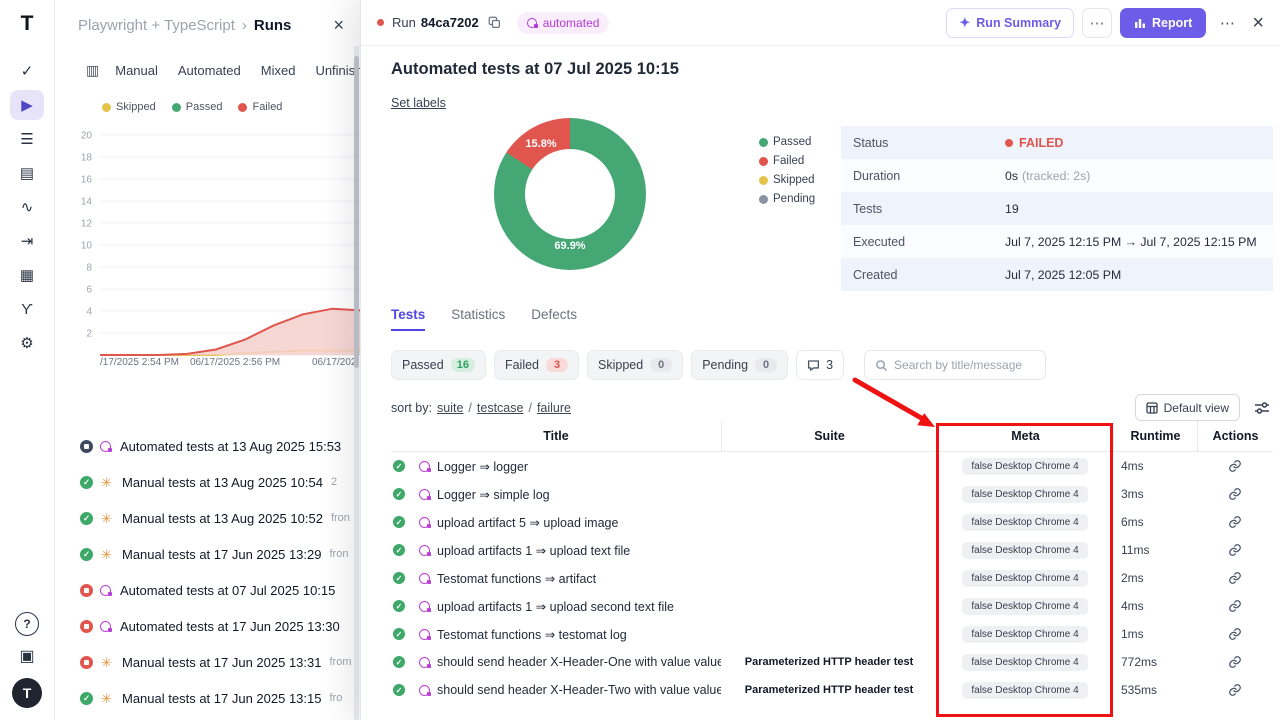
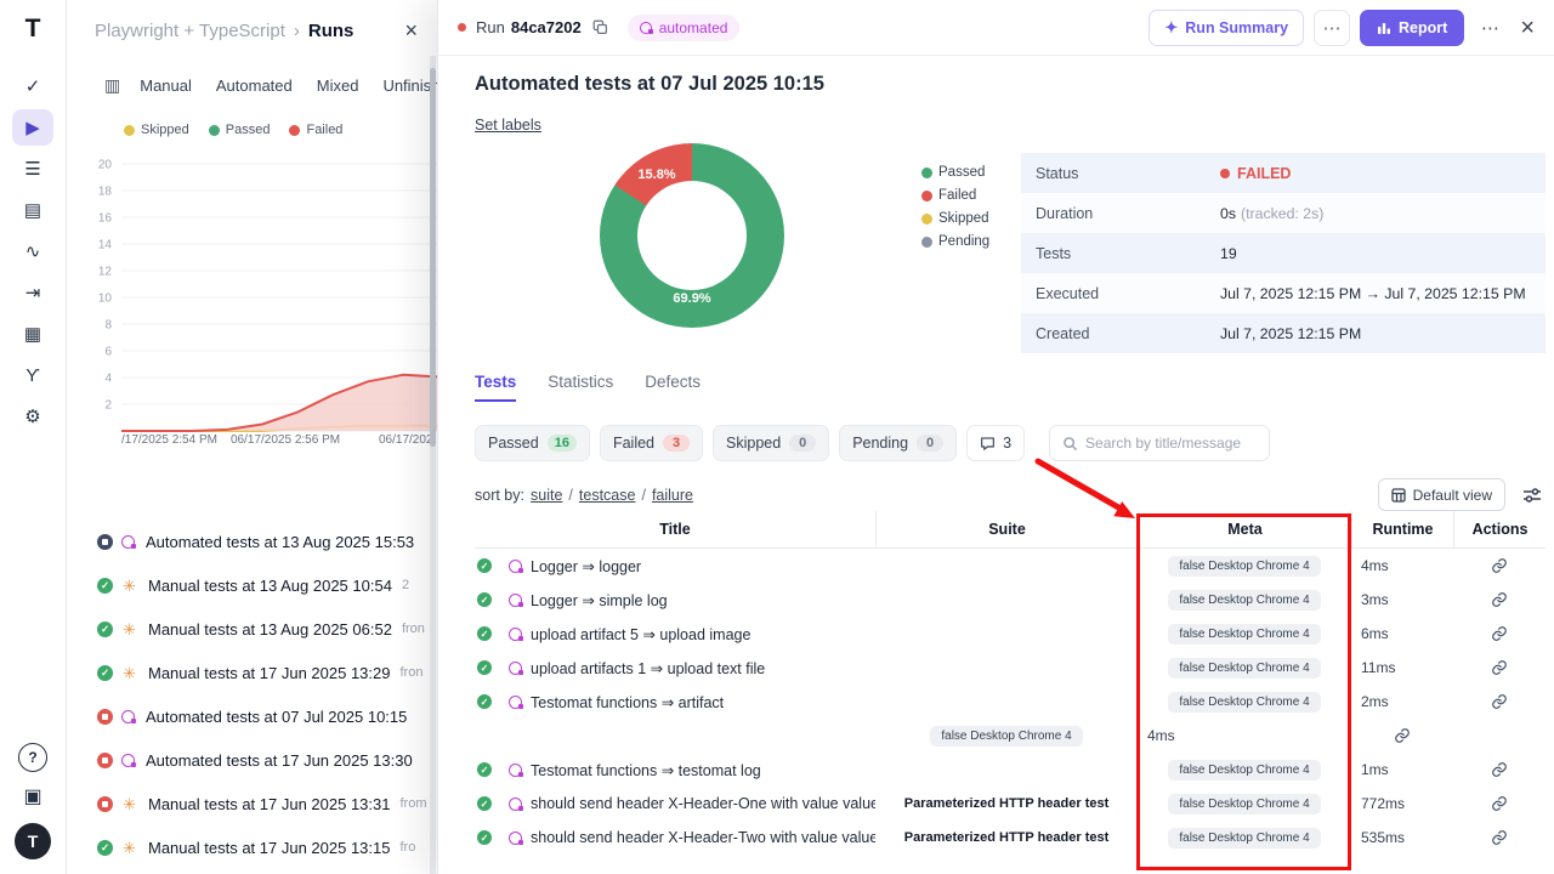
  T
  ✓
  ▶
  ☰
  ▤
  ∿
  ⇥
  ▦
  ϒ
  ⚙
  ?
  ▣
  T
  Playwright + TypeScript
  ›
  Runs
  ×
  ▥
  Manual
  Automated
  Mixed
  Unfinis
  Skipped
  Passed
  Failed
  2
  4
  6
  8
  10
  12
  14
  16
  18
  20
  /17/2025 2:54 PM
  06/17/2025 2:56 PM
  06/17/20
  Automated tests at 13 Aug 2025 15:53
  Manual tests at 13 Aug 2025 10:54
  2
- Manual tests at 13 Aug 2025 10:52
+ Manual tests at 13 Aug 2025 06:52
  fron
  Manual tests at 17 Jun 2025 13:29
  fron
  Automated tests at 07 Jul 2025 10:15
  Automated tests at 17 Jun 2025 13:30
  Manual tests at 17 Jun 2025 13:31
  from
  Manual tests at 17 Jun 2025 13:15
  fro
  Run
  84ca7202
  automated
  ✦
  Run Summary
  ⋯
  Report
  ⋯
  ×
  Automated tests at 07 Jul 2025 10:15
  Set labels
  15.8%
  69.9%
  Passed
  Failed
  Skipped
  Pending
  Status
  FAILED
  Duration
  0s
  (tracked: 2s)
  Tests
  19
  Executed
  Jul 7, 2025 12:15 PM → Jul 7, 2025 12:15 PM
  Created
- Jul 7, 2025 12:05 PM
+ Jul 7, 2025 12:15 PM
  Tests
  Statistics
  Defects
  Passed
  16
  Failed
  3
  Skipped
  0
  Pending
  0
  3
  Search by title/message
  sort by:
  suite
  /
  testcase
  /
  failure
  Default view
  Title
  Suite
  Meta
  Runtime
  Actions
  Logger ⇒ logger
  false Desktop Chrome 4
  4ms
  Logger ⇒ simple log
  false Desktop Chrome 4
  3ms
  upload artifact 5 ⇒ upload image
  false Desktop Chrome 4
  6ms
  upload artifacts 1 ⇒ upload text file
  false Desktop Chrome 4
  11ms
  Testomat functions ⇒ artifact
  false Desktop Chrome 4
  2ms
- upload artifacts 1 ⇒ upload second text file
  false Desktop Chrome 4
  4ms
  Testomat functions ⇒ testomat log
  false Desktop Chrome 4
  1ms
  should send header X-Header-One with value value
  Parameterized HTTP header test
  false Desktop Chrome 4
  772ms
  should send header X-Header-Two with value value
  Parameterized HTTP header test
  false Desktop Chrome 4
  535ms
